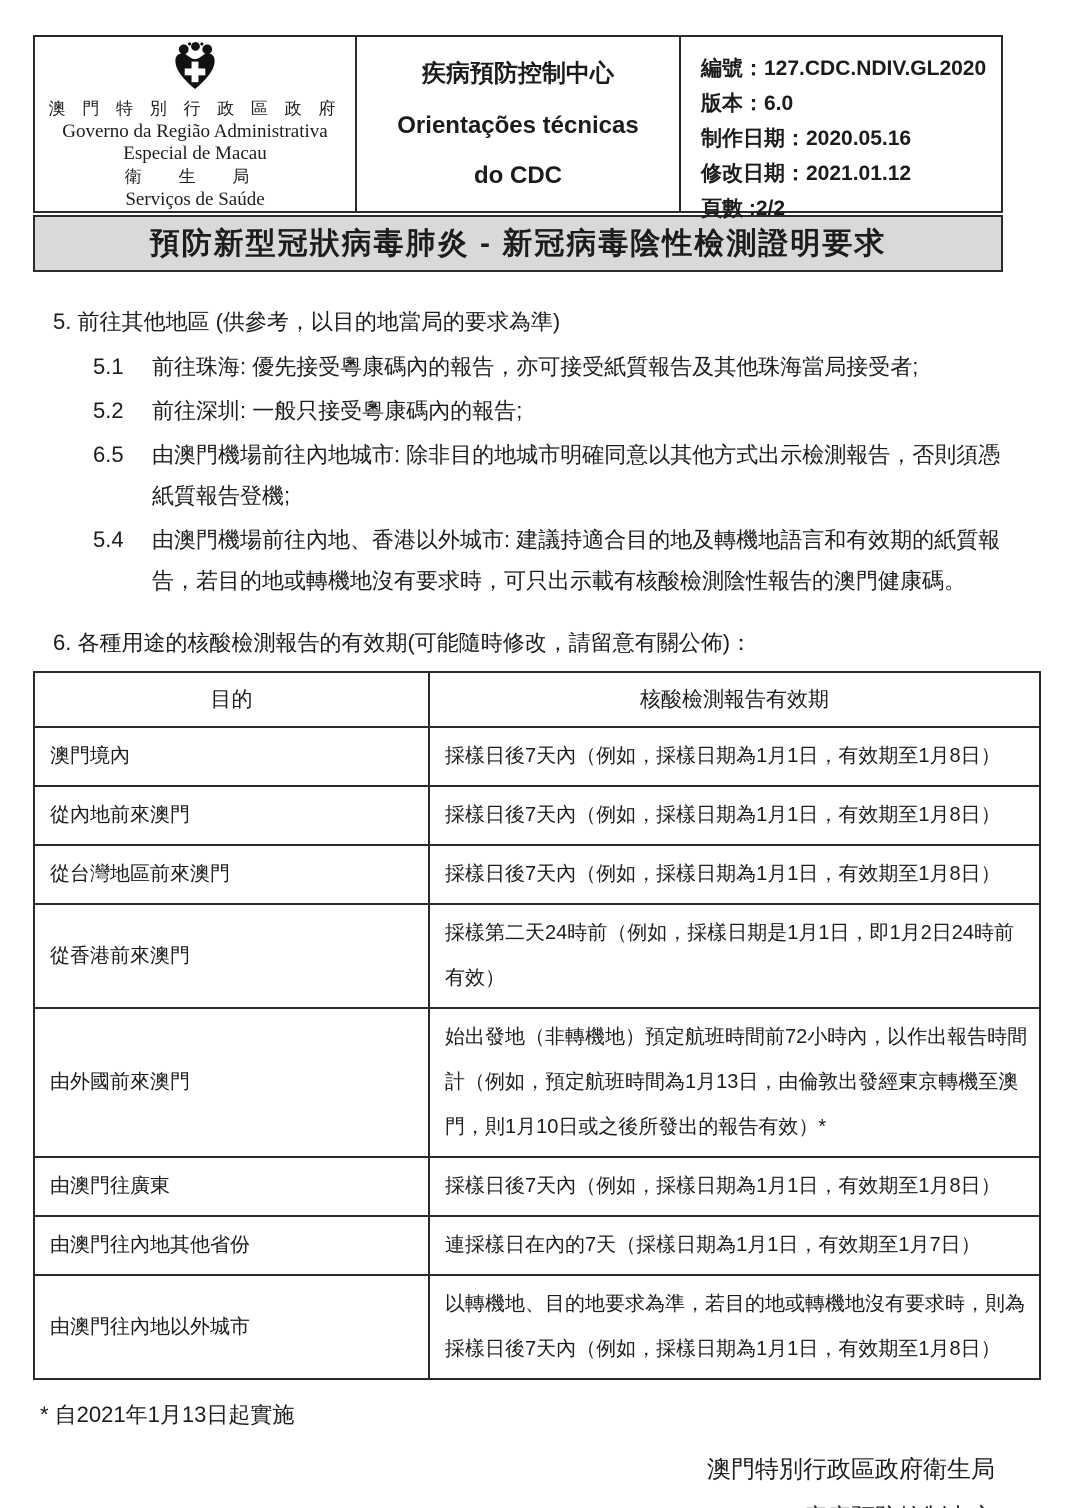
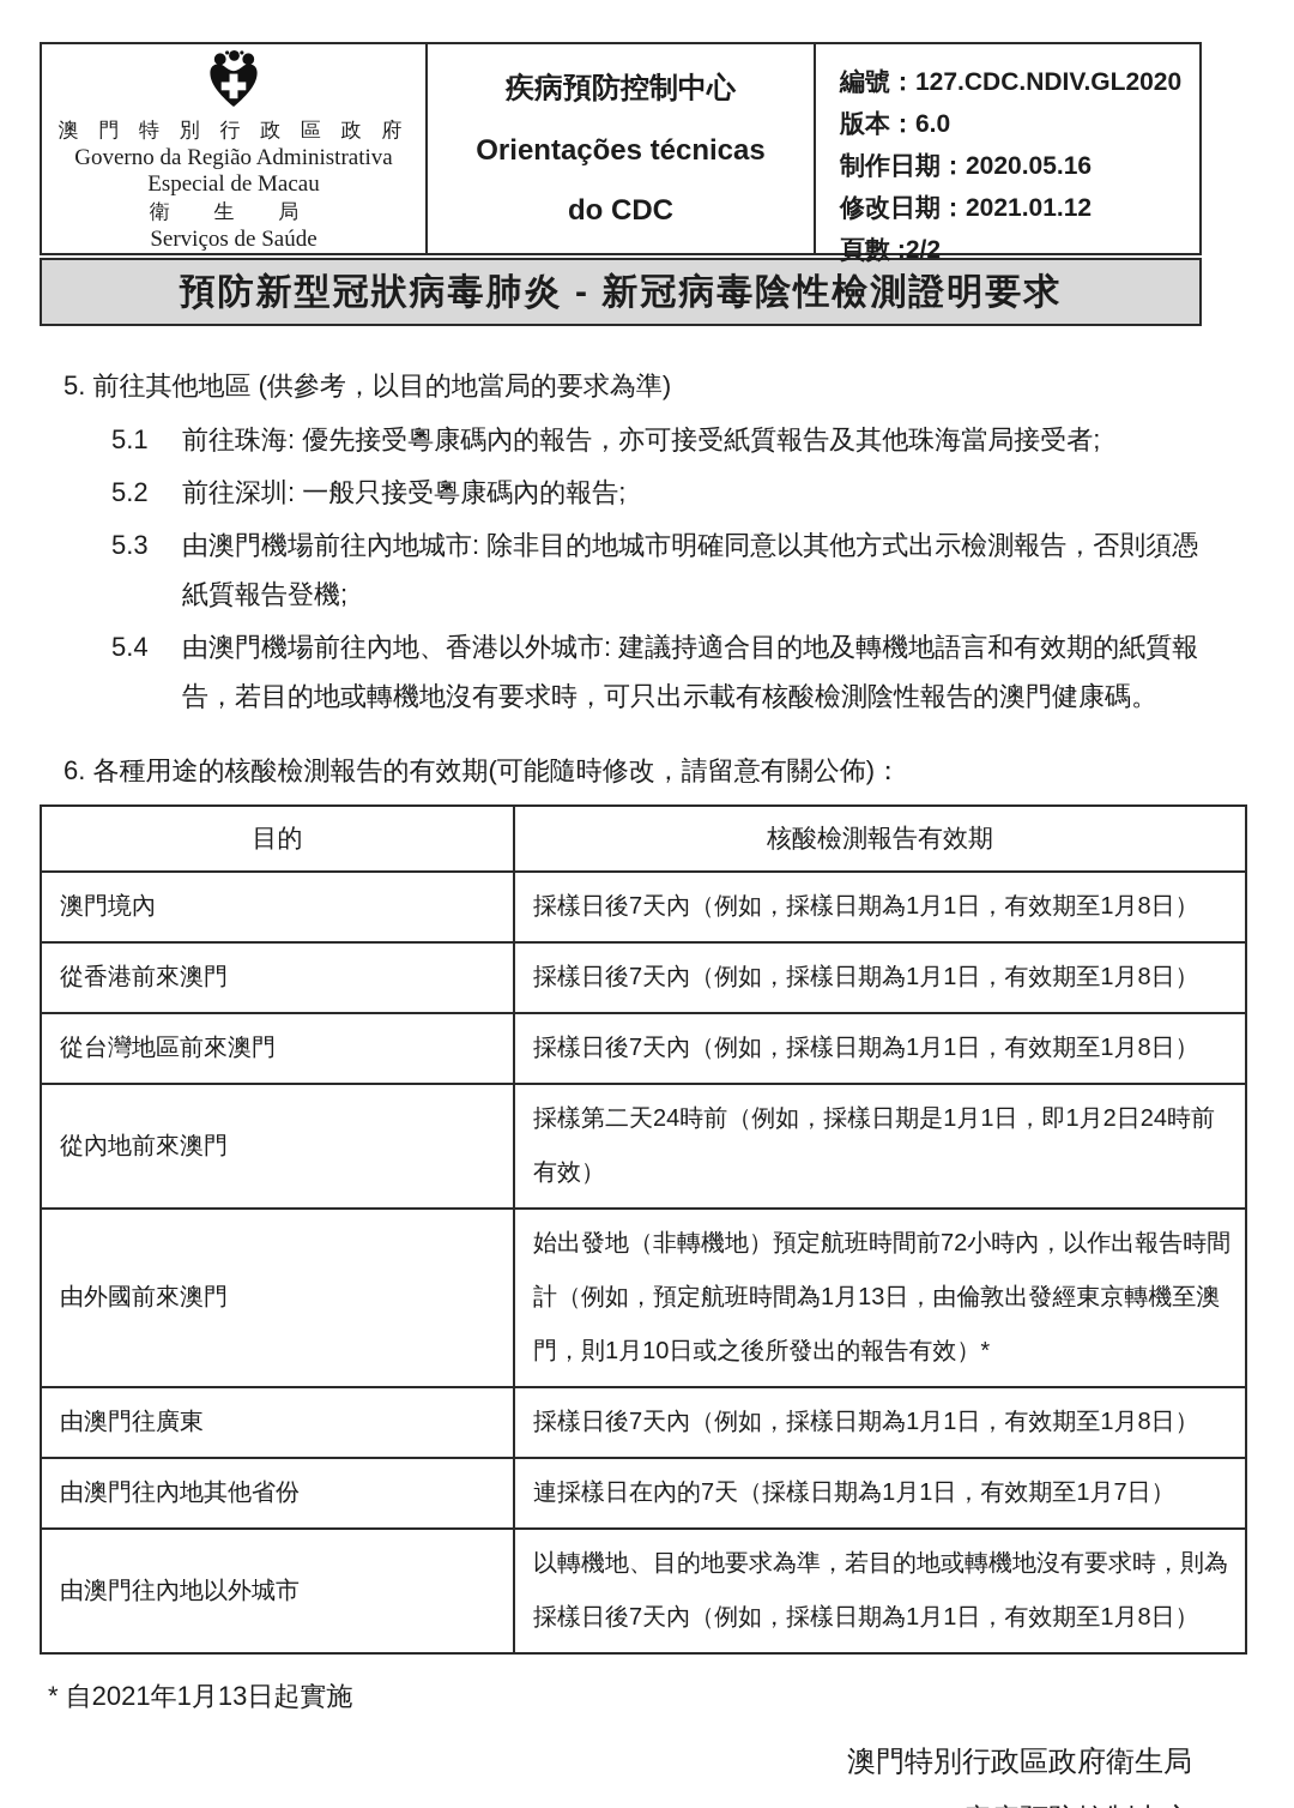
  澳 門 特 別 行 政 區 政 府
  Governo da Região Administrativa
  Especial de Macau
  衛 生 局
  Serviços de Saúde
  疾病預防控制中心
  Orientações técnicas
  do CDC
  編號：127.CDC.NDIV.GL2020
  版本：6.0
  制作日期：2020.05.16
  修改日期：2021.01.12
  頁數 :2/2
  預防新型冠狀病毒肺炎 - 新冠病毒陰性檢測證明要求
  5. 前往其他地區 (供參考，以目的地當局的要求為準)
  5.1
  前往珠海: 優先接受粵康碼內的報告，亦可接受紙質報告及其他珠海當局接受者;
  5.2
  前往深圳: 一般只接受粵康碼內的報告;
- 6.5
+ 5.3
  由澳門機場前往內地城市: 除非目的地城市明確同意以其他方式出示檢測報告，否則須憑紙質報告登機;
  5.4
  由澳門機場前往內地、香港以外城市: 建議持適合目的地及轉機地語言和有效期的紙質報告，若目的地或轉機地沒有要求時，可只出示載有核酸檢測陰性報告的澳門健康碼。
  6. 各種用途的核酸檢測報告的有效期(可能隨時修改，請留意有關公佈)：
  目的	核酸檢測報告有效期
  澳門境內	採樣日後7天內（例如，採樣日期為1月1日，有效期至1月8日）
- 從內地前來澳門	採樣日後7天內（例如，採樣日期為1月1日，有效期至1月8日）
+ 從香港前來澳門	採樣日後7天內（例如，採樣日期為1月1日，有效期至1月8日）
  從台灣地區前來澳門	採樣日後7天內（例如，採樣日期為1月1日，有效期至1月8日）
- 從香港前來澳門	採樣第二天24時前（例如，採樣日期是1月1日，即1月2日24時前有效）
+ 從內地前來澳門	採樣第二天24時前（例如，採樣日期是1月1日，即1月2日24時前有效）
  由外國前來澳門	始出發地（非轉機地）預定航班時間前72小時內，以作出報告時間計（例如，預定航班時間為1月13日，由倫敦出發經東京轉機至澳門，則1月10日或之後所發出的報告有效）*
  由澳門往廣東	採樣日後7天內（例如，採樣日期為1月1日，有效期至1月8日）
  由澳門往內地其他省份	連採樣日在內的7天（採樣日期為1月1日，有效期至1月7日）
  由澳門往內地以外城市	以轉機地、目的地要求為準，若目的地或轉機地沒有要求時，則為採樣日後7天內（例如，採樣日期為1月1日，有效期至1月8日）
  * 自2021年1月13日起實施
  澳門特別行政區政府衛生局
